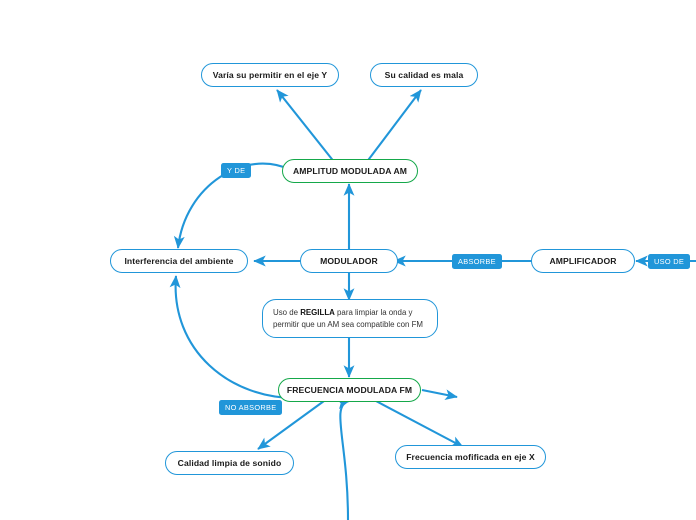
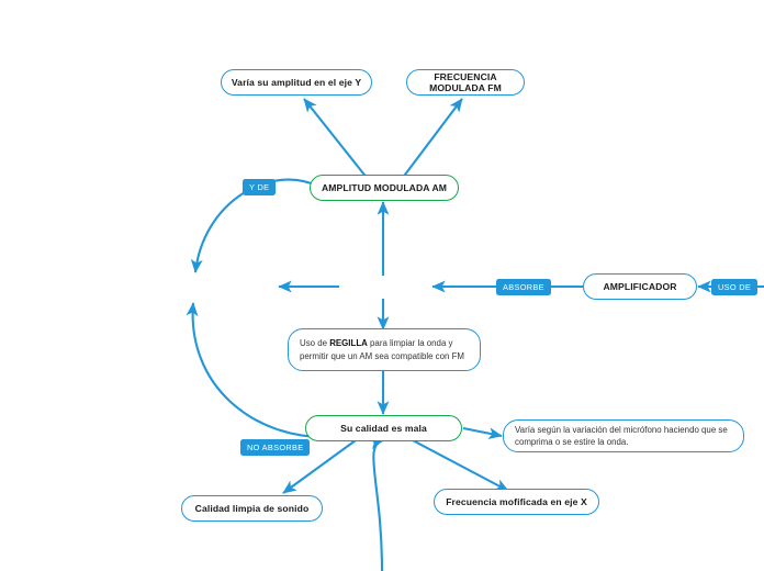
- Varía su permitir en el eje Y
+ Varía su amplitud en el eje Y
- Su calidad es mala
+ FRECUENCIA MODULADA FM
  AMPLITUD MODULADA AM
- Interferencia del ambiente
- MODULADOR
  AMPLIFICADOR
  Uso de REGILLA para limpiar la onda y permitir que un AM sea compatible con FM
- FRECUENCIA MODULADA FM
+ Su calidad es mala
+ Varía según la variación del micrófono haciendo que se comprima o se estire la onda.
  Calidad limpia de sonido
  Frecuencia mofificada en eje X
  Y DE
  NO ABSORBE
  ABSORBE
  USO DE
